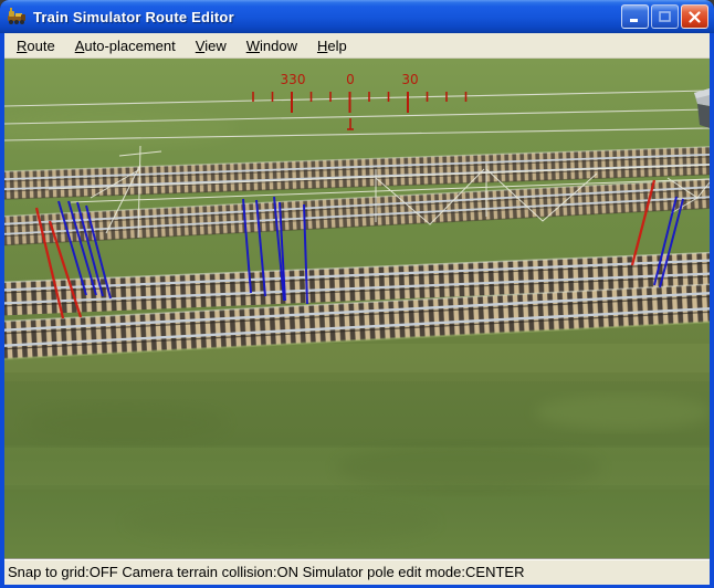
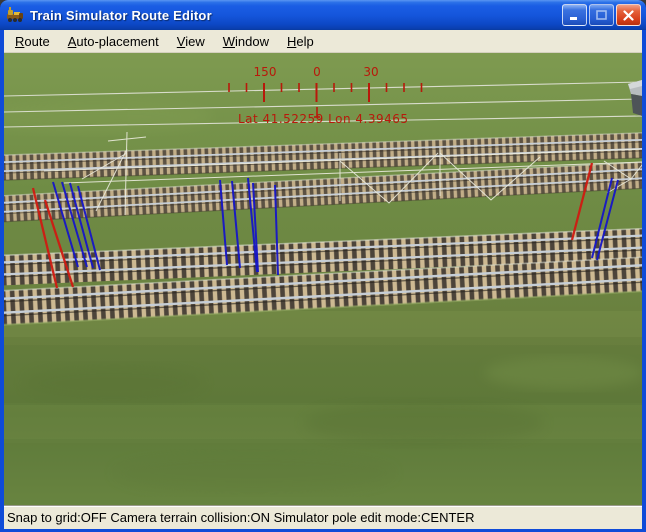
  Train Simulator Route Editor
  Route
  Auto-placement
  View
  Window
  Help
- 330
+ 150
  0
  30
+ Lat 41.52259 Lon 4.39465
  Snap to grid:OFF Camera terrain collision:ON Simulator pole edit mode:CENTER
